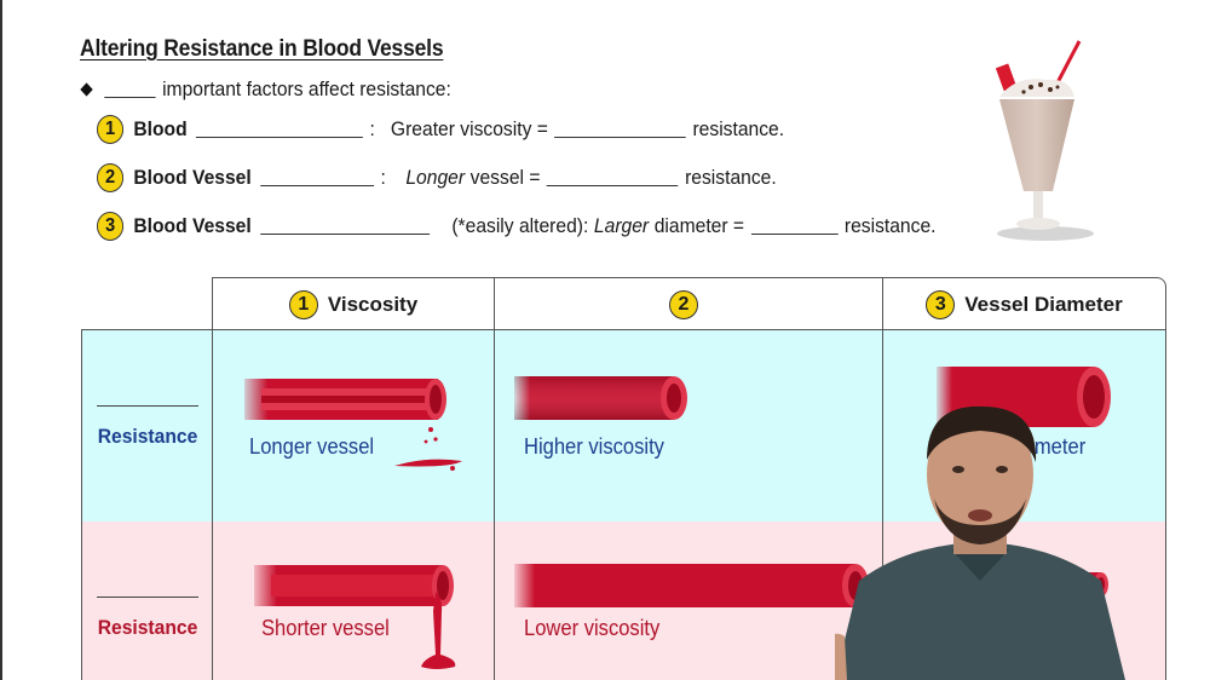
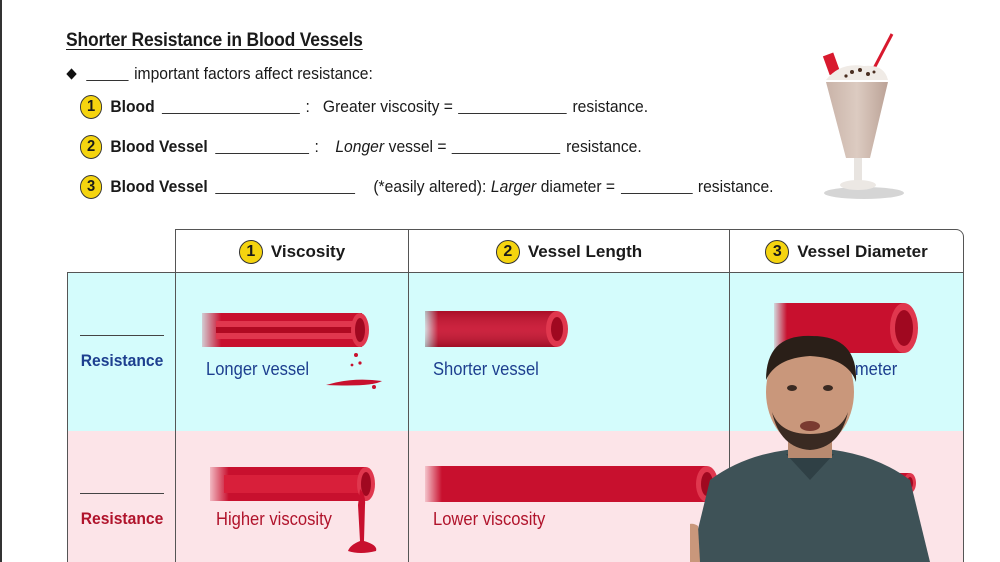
- Altering Resistance in Blood Vessels
+ Shorter Resistance in Blood Vessels
  important factors affect resistance:
  1
  Blood
  : Greater viscosity =
  resistance.
  2
  Blood Vessel
  :
  Longer
  vessel =
  resistance.
  3
  Blood Vessel
  (*easily altered):
  Larger
  diameter =
  resistance.
  1
  Viscosity
  2
+ Vessel Length
  3
  Vessel Diameter
  Resistance
  Longer vessel
- Higher viscosity
+ Shorter vessel
  meter
  Resistance
- Shorter vessel
+ Higher viscosity
  Lower viscosity
